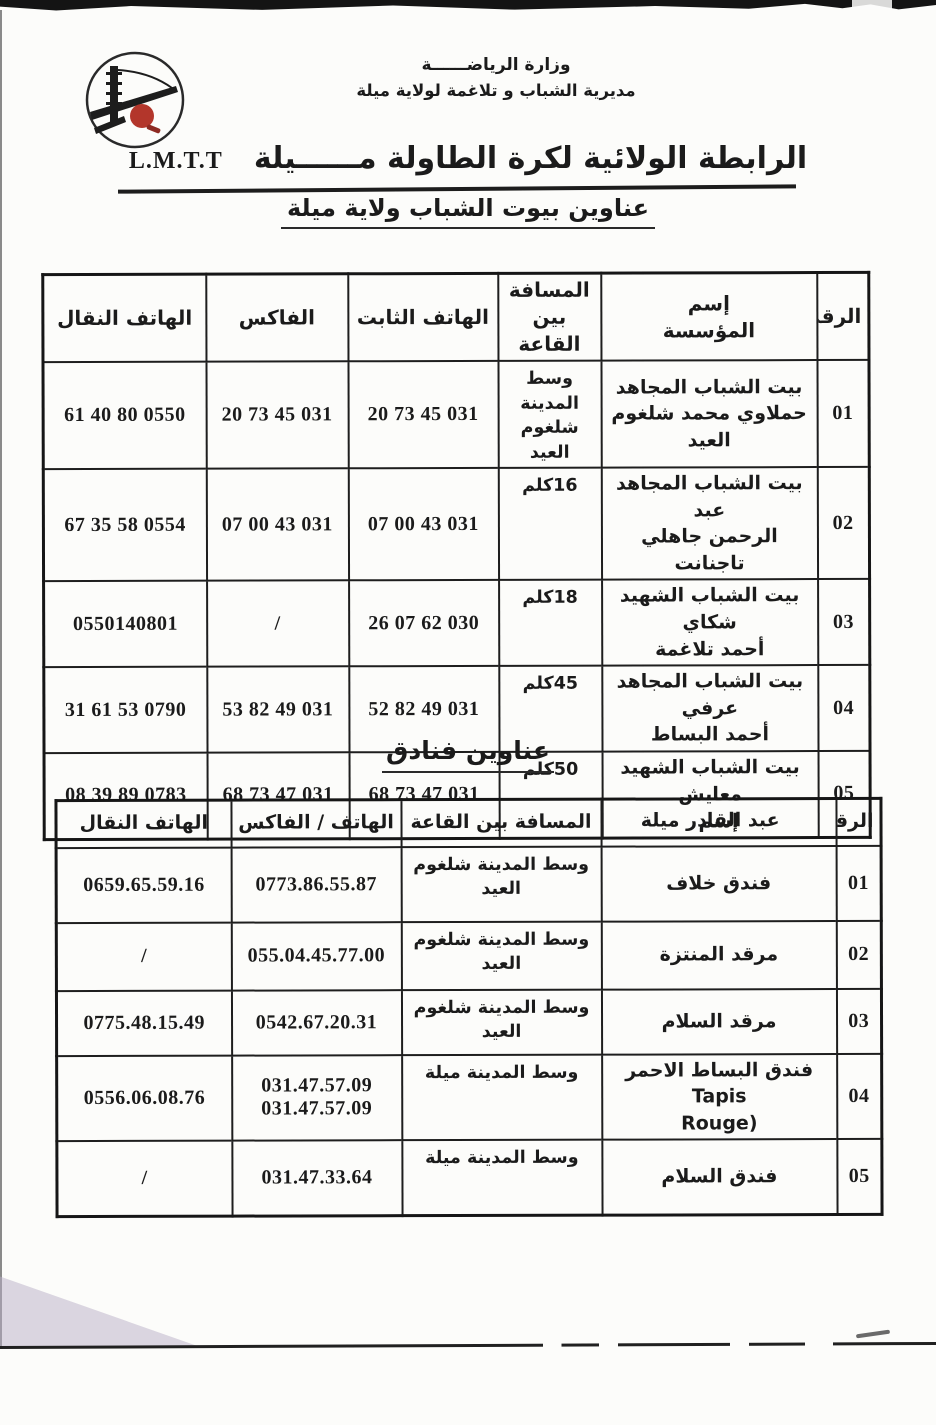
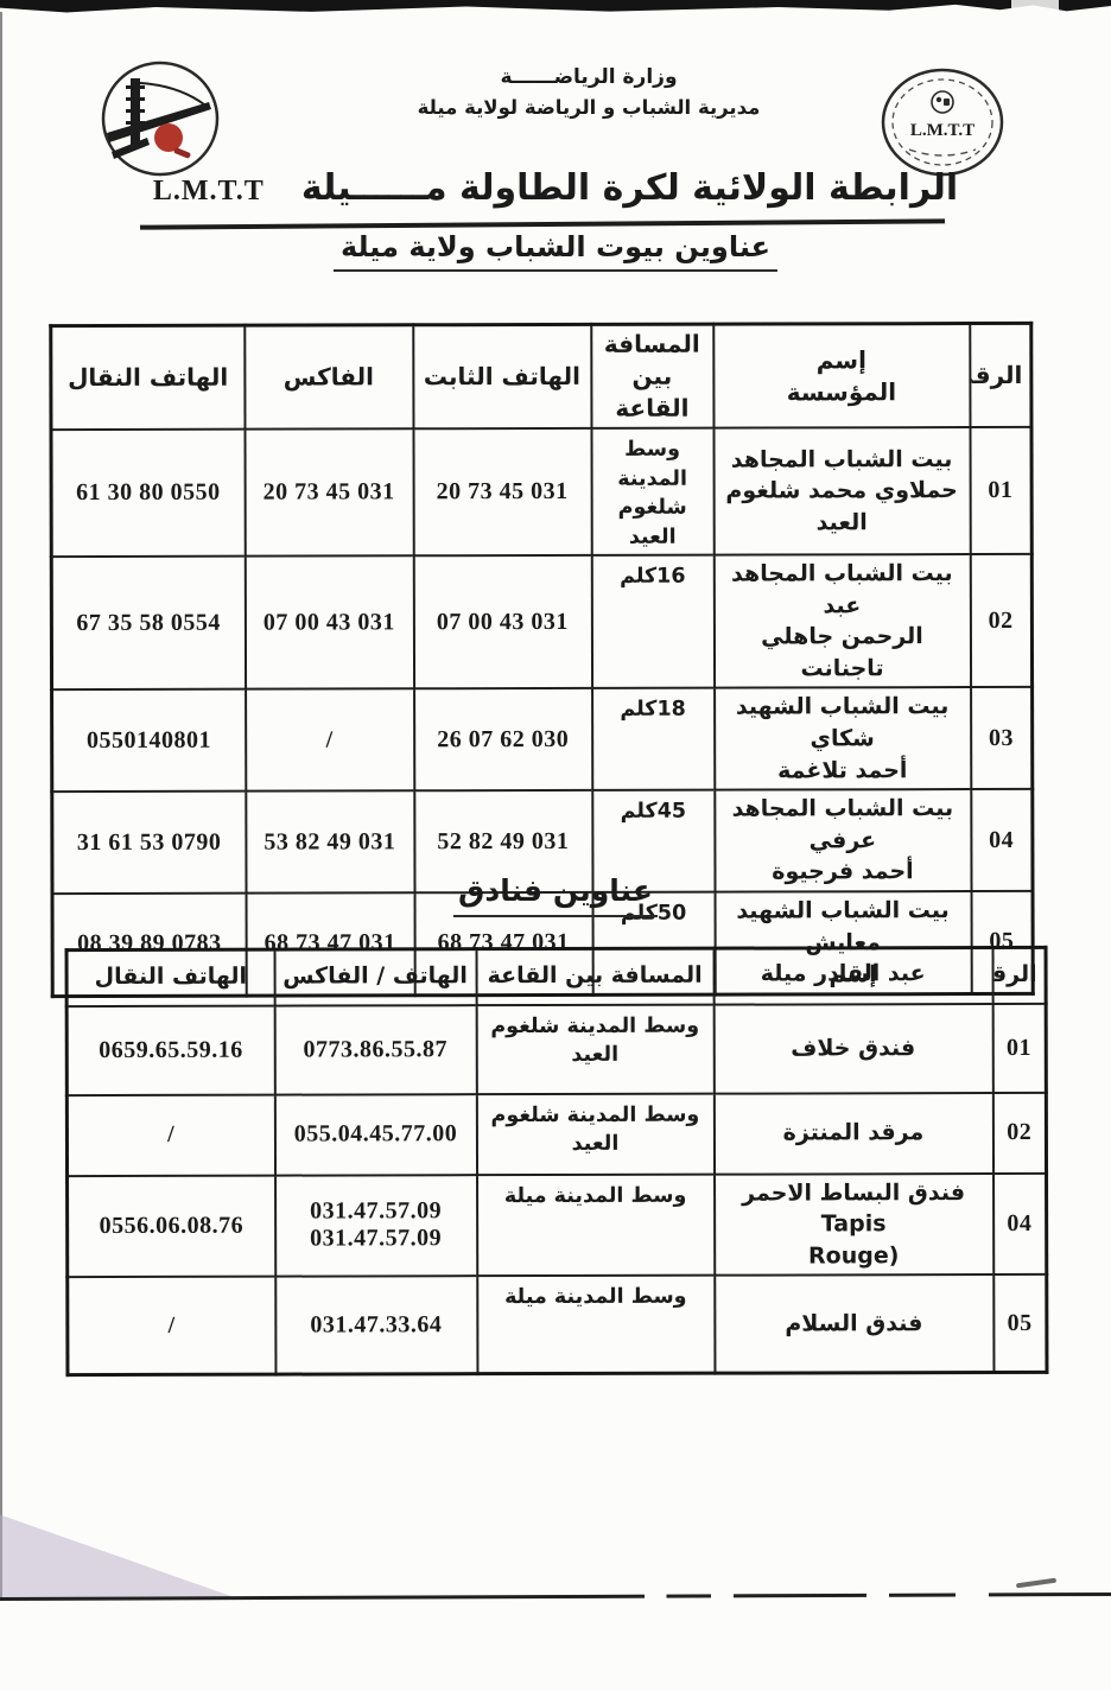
  وزارة الرياضــــــة
- مديرية الشباب و تلاغمة لولاية ميلة
+ مديرية الشباب و الرياضة لولاية ميلة
+ L.M.T.T
  الرابطة الولائية لكرة الطاولة مــــــيلة L.M.T.T
  عناوين بيوت الشباب ولاية ميلة
  الرق	إسم المؤسسة	المسافة بين القاعة	الهاتف الثابت	الفاكس	الهاتف النقال
- 01	بيت الشباب المجاهد حملاوي محمد شلغوم العيد	وسط المدينة شلغوم العيد	031 45 73 20	031 45 73 20	0550 80 40 61
+ 01	بيت الشباب المجاهد حملاوي محمد شلغوم العيد	وسط المدينة شلغوم العيد	031 45 73 20	031 45 73 20	0550 80 30 61
  02	بيت الشباب المجاهد عبد الرحمن جاهلي تاجنانت	16كلم	031 43 00 07	031 43 00 07	0554 58 35 67
  03	بيت الشباب الشهيد شكاي أحمد تلاغمة	18كلم	030 62 07 26	/	0550140801
- 04	بيت الشباب المجاهد عرفي أحمد البساط	45كلم	031 49 82 52	031 49 82 53	0790 53 61 31
+ 04	بيت الشباب المجاهد عرفي أحمد فرجيوة	45كلم	031 49 82 52	031 49 82 53	0790 53 61 31
  05	بيت الشباب الشهيد معايش عبد القادر ميلة	50كلم	031 47 73 68	031 47 73 68	0783 89 39 08
  عناوين فنادق
  الرق	إسم	المسافة بين القاعة	الهاتف / الفاكس	الهاتف النقال
  01	فندق خلاف	وسط المدينة شلغوم العيد	0773.86.55.87	0659.65.59.16
  02	مرقد المنتزة	وسط المدينة شلغوم العيد	055.04.45.77.00	/
- 03	مرقد السلام	وسط المدينة شلغوم العيد	0542.67.20.31	0775.48.15.49
  04	فندق البساط الاحمر Tapis ‎Rouge)‎	وسط المدينة ميلة	031.47.57.09 031.47.57.09	0556.06.08.76
  05	فندق السلام	وسط المدينة ميلة	031.47.33.64	/
